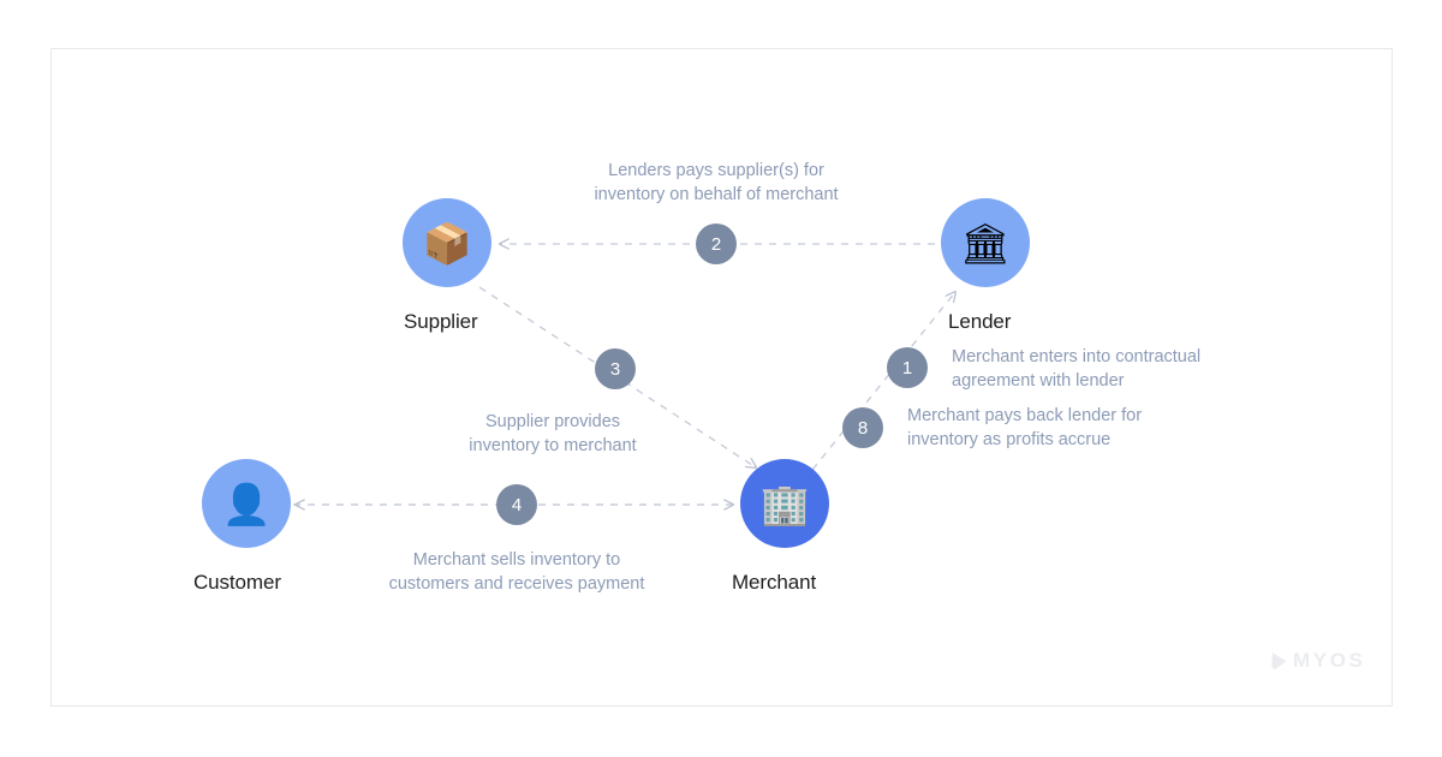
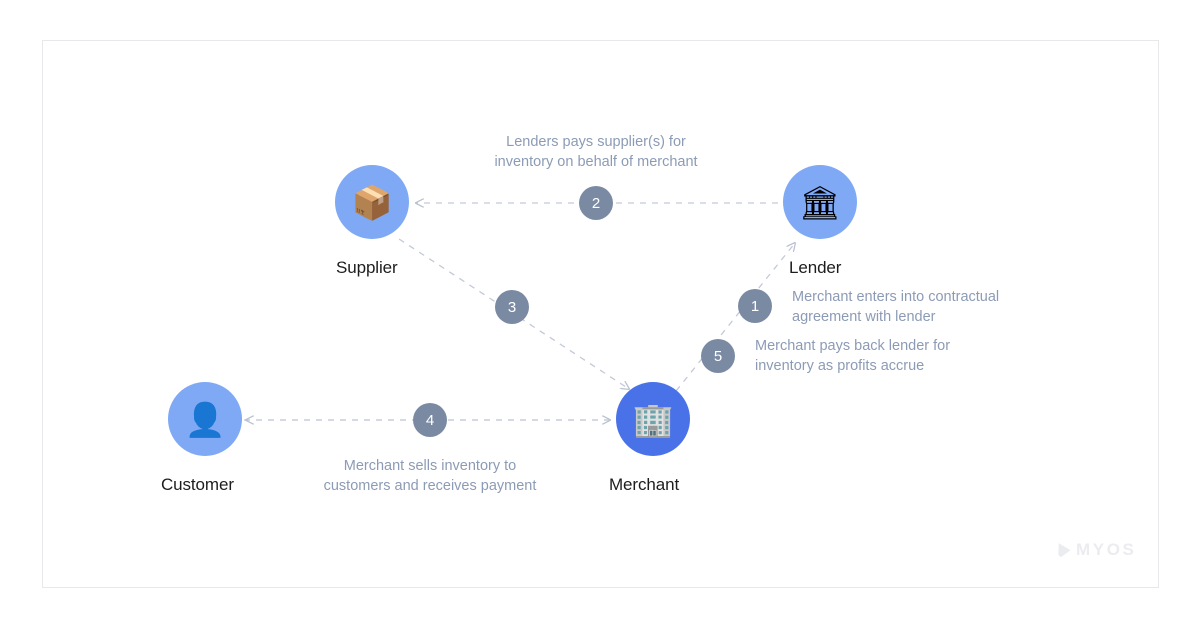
  📦
  Supplier
  🏛
  Lender
  👤
  Customer
  🏢
  Merchant
  1
  2
  3
  4
- 8
+ 5
  Merchant enters into contractual
  agreement with lender
  Lenders pays supplier(s) for
  inventory on behalf of merchant
- Supplier provides
- inventory to merchant
  Merchant sells inventory to
  customers and receives payment
  Merchant pays back lender for
  inventory as profits accrue
